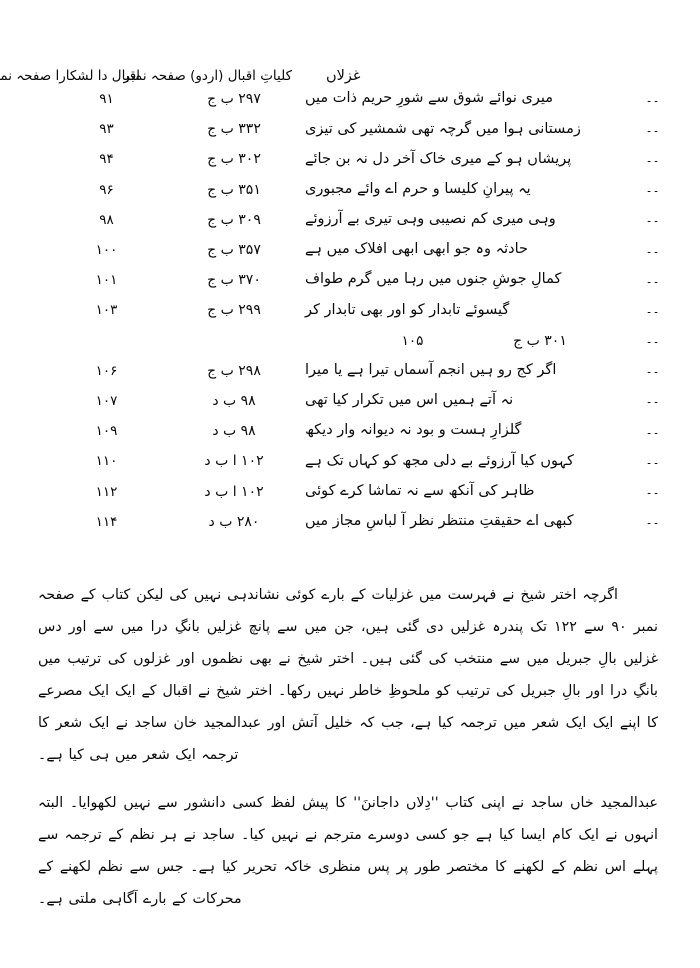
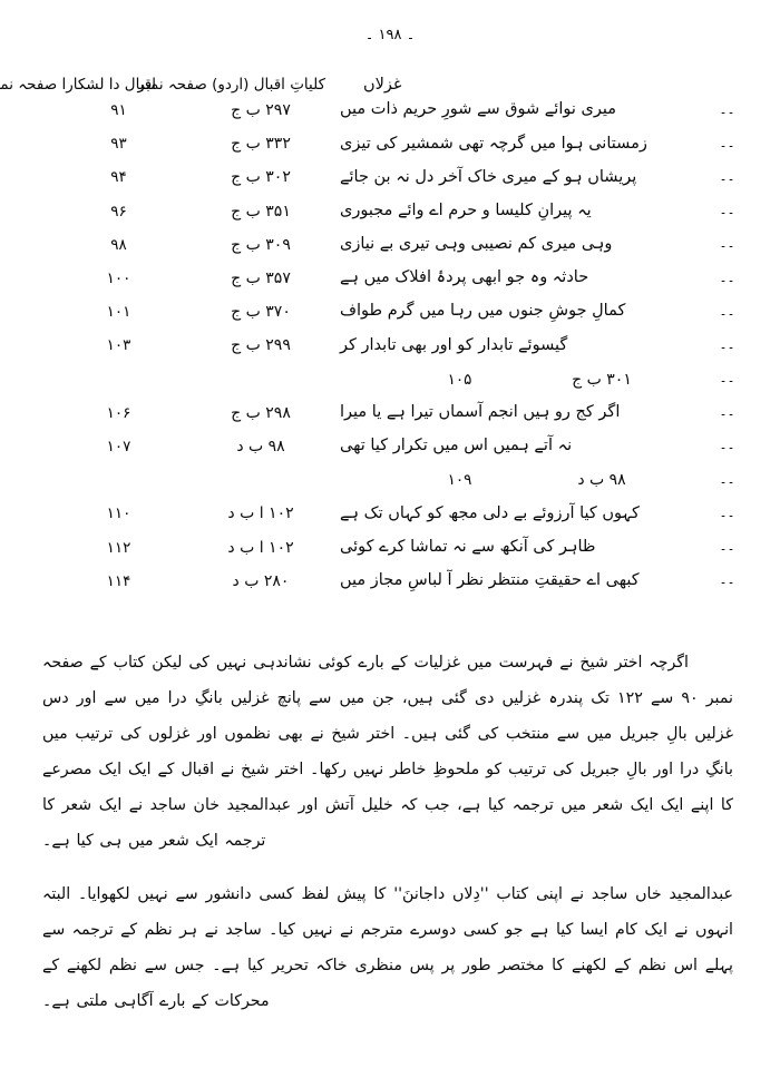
+ ۔ ۱۹۸ ۔
  غزلاں
  کلیاتِ اقبال (اردو) صفحہ نمبر
  اقبال دا لشکارا صفحہ نم
  ۔۔
  میری نوائے شوق سے شورِ حریم ذات میں
  ۲۹۷ ب ج
  ۹۱
  ۔۔
  زمستانی ہوا میں گرچہ تھی شمشیر کی تیزی
  ۳۳۲ ب ج
  ۹۳
  ۔۔
  پریشاں ہو کے میری خاک آخر دل نہ بن جائے
  ۳۰۲ ب ج
  ۹۴
  ۔۔
  یہ پیرانِ کلیسا و حرم اے وائے مجبوری
  ۳۵۱ ب ج
  ۹۶
  ۔۔
- وہی میری کم نصیبی وہی تیری بے آرزوئے
+ وہی میری کم نصیبی وہی تیری بے نیازی
  ۳۰۹ ب ج
  ۹۸
  ۔۔
- حادثہ وہ جو ابھی ابھی افلاک میں ہے
+ حادثہ وہ جو ابھی پردۂ افلاک میں ہے
  ۳۵۷ ب ج
  ۱۰۰
  ۔۔
  کمالِ جوشِ جنوں میں رہا میں گرم طواف
  ۳۷۰ ب ج
  ۱۰۱
  ۔۔
  گیسوئے تابدار کو اور بھی تابدار کر
  ۲۹۹ ب ج
  ۱۰۳
  ۔۔
  ۳۰۱ ب ج
  ۱۰۵
  ۔۔
  اگر کج رو ہیں انجم آسماں تیرا ہے یا میرا
  ۲۹۸ ب ج
  ۱۰۶
  ۔۔
  نہ آتے ہمیں اس میں تکرار کیا تھی
  ۹۸ ب د
  ۱۰۷
  ۔۔
- گلزارِ ہست و بود نہ دیوانہ وار دیکھ
  ۹۸ ب د
  ۱۰۹
  ۔۔
  کہوں کیا آرزوئے بے دلی مجھ کو کہاں تک ہے
  ۱۰۲ ا ب د
  ۱۱۰
  ۔۔
  ظاہر کی آنکھ سے نہ تماشا کرے کوئی
  ۱۰۲ ا ب د
  ۱۱۲
  ۔۔
  کبھی اے حقیقتِ منتظر نظر آ لباسِ مجاز میں
  ۲۸۰ ب د
  ۱۱۴
  اگرچہ اختر شیخ نے فہرست میں غزلیات کے بارے کوئی نشاندہی نہیں کی لیکن کتاب کے صفحہ نمبر ۹۰ سے ۱۲۲ تک پندرہ غزلیں دی گئی ہیں، جن میں سے پانچ غزلیں بانگِ درا میں سے اور دس غزلیں بالِ جبریل میں سے منتخب کی گئی ہیں۔ اختر شیخ نے بھی نظموں اور غزلوں کی ترتیب میں بانگِ درا اور بالِ جبریل کی ترتیب کو ملحوظِ خاطر نہیں رکھا۔ اختر شیخ نے اقبال کے ایک ایک مصرعے کا اپنے ایک ایک شعر میں ترجمہ کیا ہے، جب کہ خلیل آتش اور عبدالمجید خان ساجد نے ایک شعر کا ترجمہ ایک شعر میں ہی کیا ہے۔
  عبدالمجید خاں ساجد نے اپنی کتاب ''دِلاں داجاننَ'' کا پیش لفظ کسی دانشور سے نہیں لکھوایا۔ البتہ انہوں نے ایک کام ایسا کیا ہے جو کسی دوسرے مترجم نے نہیں کیا۔ ساجد نے ہر نظم کے ترجمہ سے پہلے اس نظم کے لکھنے کا مختصر طور پر پس منظری خاکہ تحریر کیا ہے۔ جس سے نظم لکھنے کے محرکات کے بارے آگاہی ملتی ہے۔
